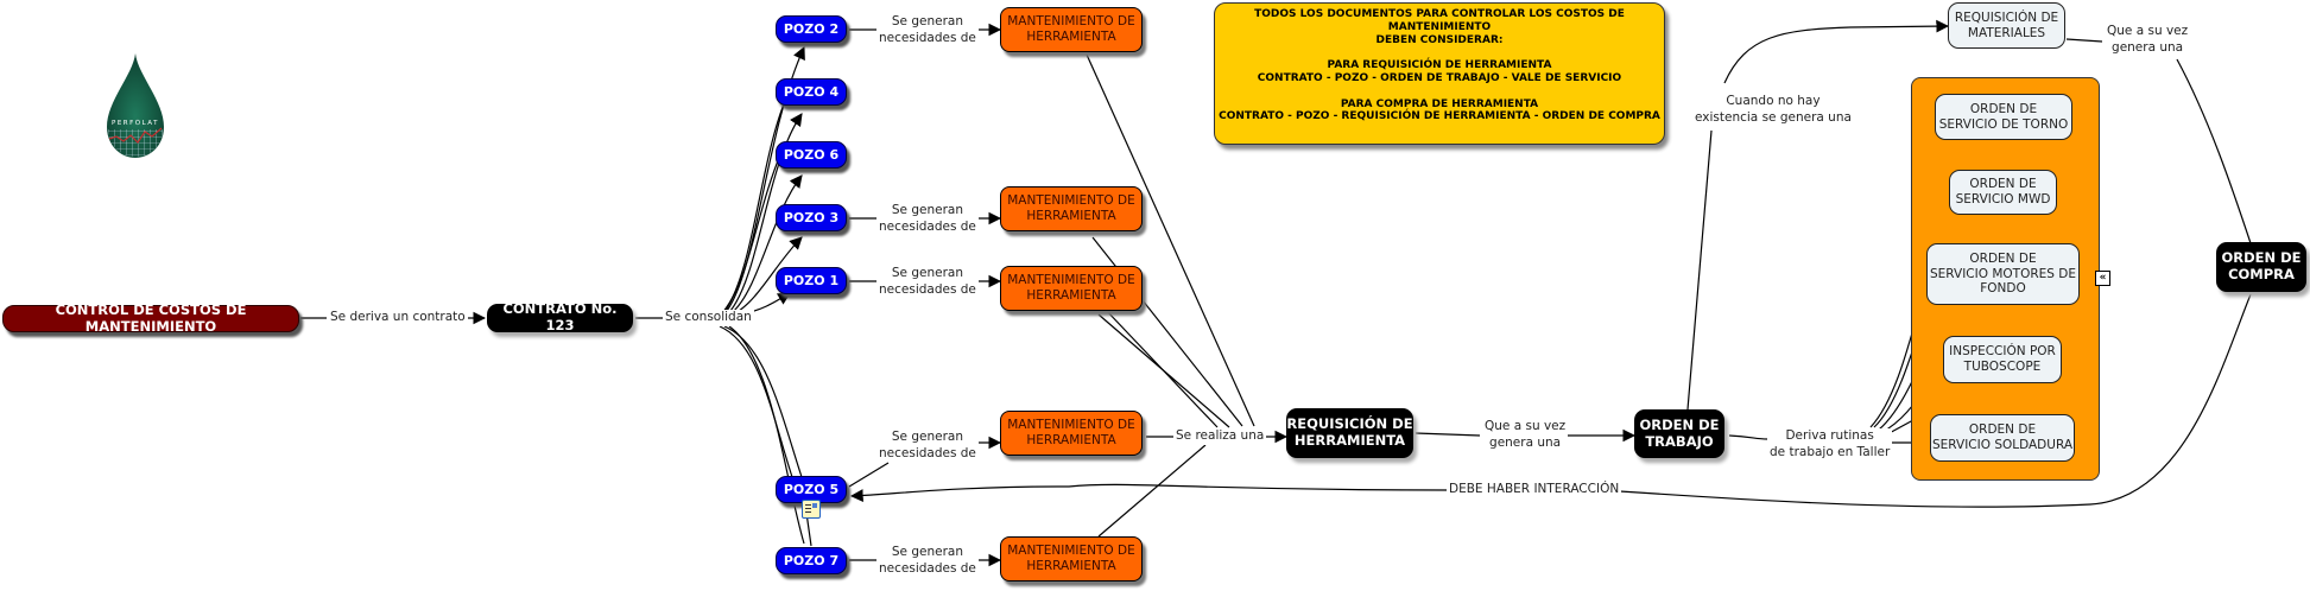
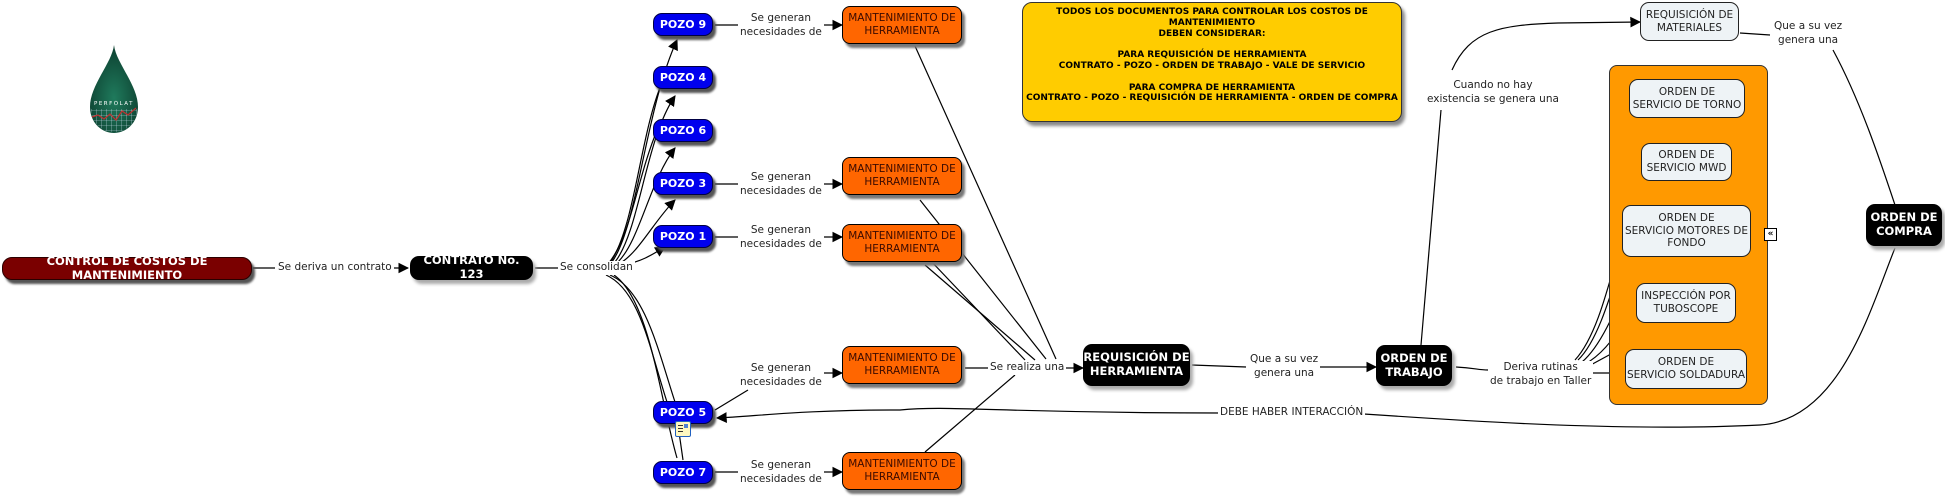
  CONTROL DE COSTOS DE MANTENIMIENTO
  Se deriva un contrato
  CONTRATO No. 123
  Se consolidan
- POZO 2
+ POZO 9
  POZO 4
  POZO 6
  POZO 3
  POZO 1
  POZO 5
  POZO 7
  Se generan
  necesidades de
  Se generan
  necesidades de
  Se generan
  necesidades de
  Se generan
  necesidades de
  Se generan
  necesidades de
  MANTENIMIENTO DE
  HERRAMIENTA
  MANTENIMIENTO DE
  HERRAMIENTA
  MANTENIMIENTO DE
  HERRAMIENTA
  MANTENIMIENTO DE
  HERRAMIENTA
  MANTENIMIENTO DE
  HERRAMIENTA
  Se realiza una
  TODOS LOS DOCUMENTOS PARA CONTROLAR LOS COSTOS DE MANTENIMIENTO
  DEBEN CONSIDERAR:
  PARA REQUISICIÓN DE HERRAMIENTA
  CONTRATO - POZO - ORDEN DE TRABAJO - VALE DE SERVICIO
  PARA COMPRA DE HERRAMIENTA
  CONTRATO - POZO - REQUISICIÓN DE HERRAMIENTA - ORDEN DE COMPRA
  REQUISICIÓN DE
  HERRAMIENTA
  Que a su vez
  genera una
  ORDEN DE
  TRABAJO
  Cuando no hay
  existencia se genera una
  Deriva rutinas
  de trabajo en Taller
  REQUISICIÓN DE
  MATERIALES
  Que a su vez
  genera una
  ORDEN DE
  SERVICIO DE TORNO
  ORDEN DE
  SERVICIO MWD
  ORDEN DE
  SERVICIO MOTORES DE
  FONDO
  INSPECCIÓN POR
  TUBOSCOPE
  ORDEN DE
  SERVICIO SOLDADURA
  «
  ORDEN DE
  COMPRA
  DEBE HABER INTERACCIÓN
